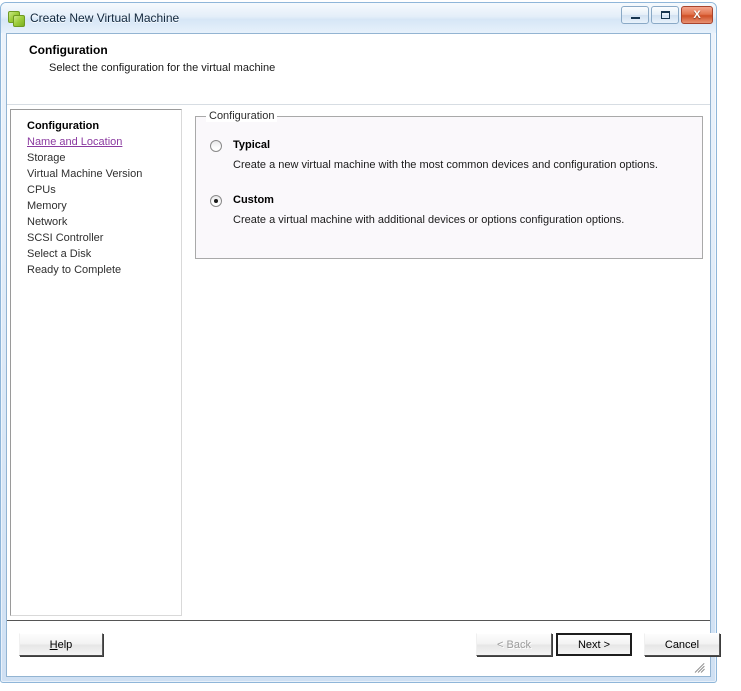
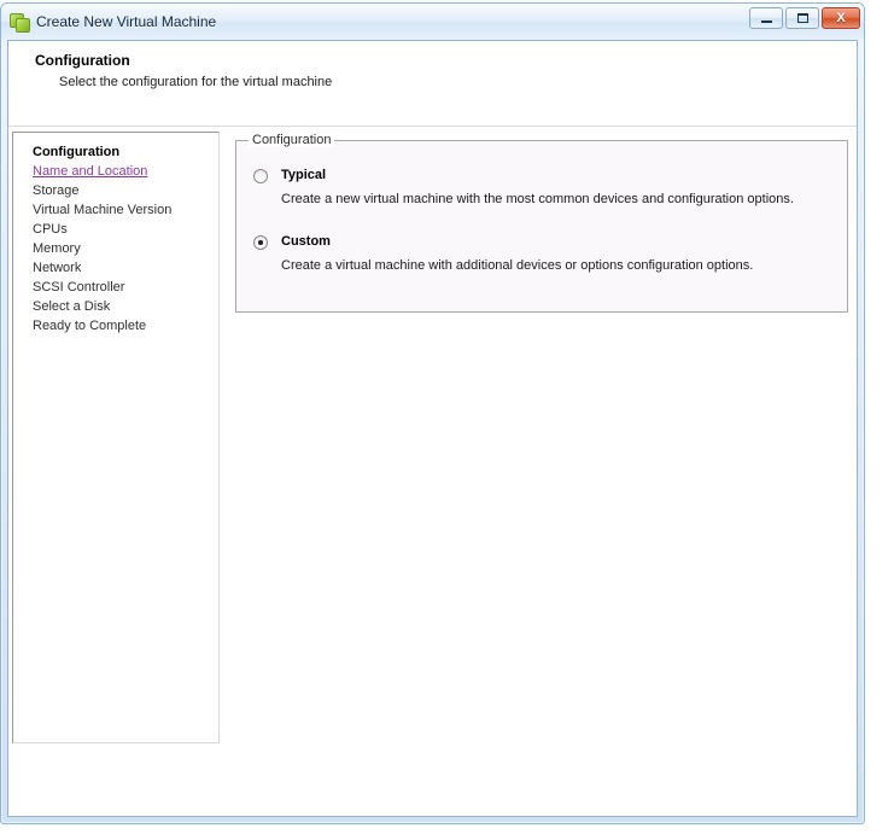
  Create New Virtual Machine
  X
  Configuration
  Select the configuration for the virtual machine
  Configuration
  Name and Location
  Storage
  Virtual Machine Version
  CPUs
  Memory
  Network
  SCSI Controller
  Select a Disk
  Ready to Complete
  Configuration
  Typical
  Create a new virtual machine with the most common devices and configuration options.
  Custom
  Create a virtual machine with additional devices or options configuration options.
- Help
- < Back
- Next >
- Cancel
